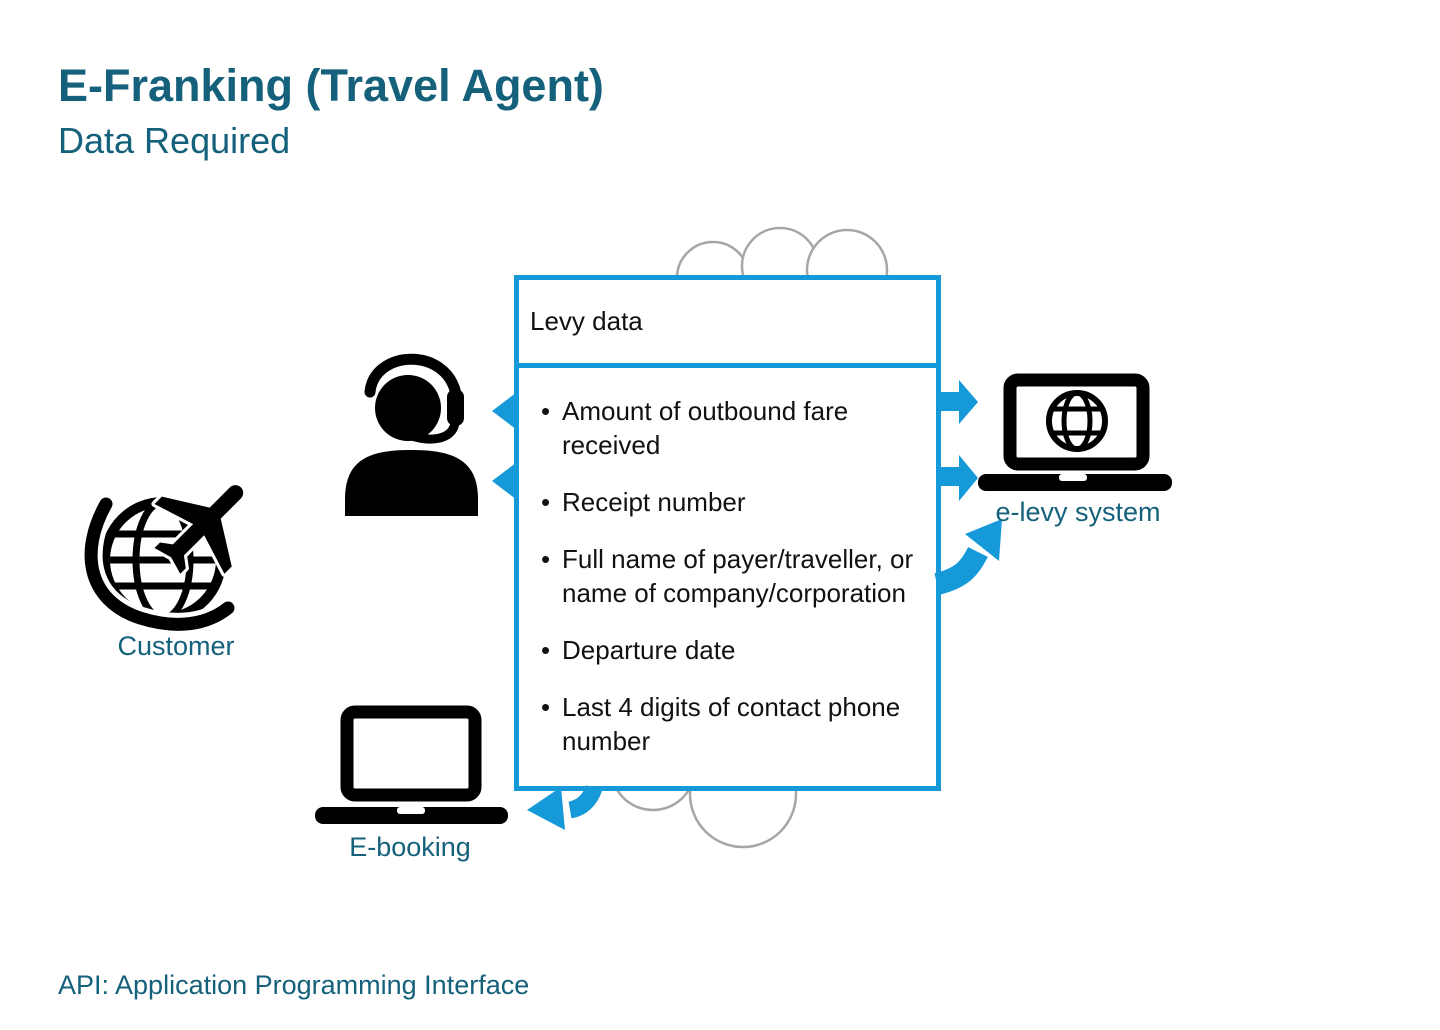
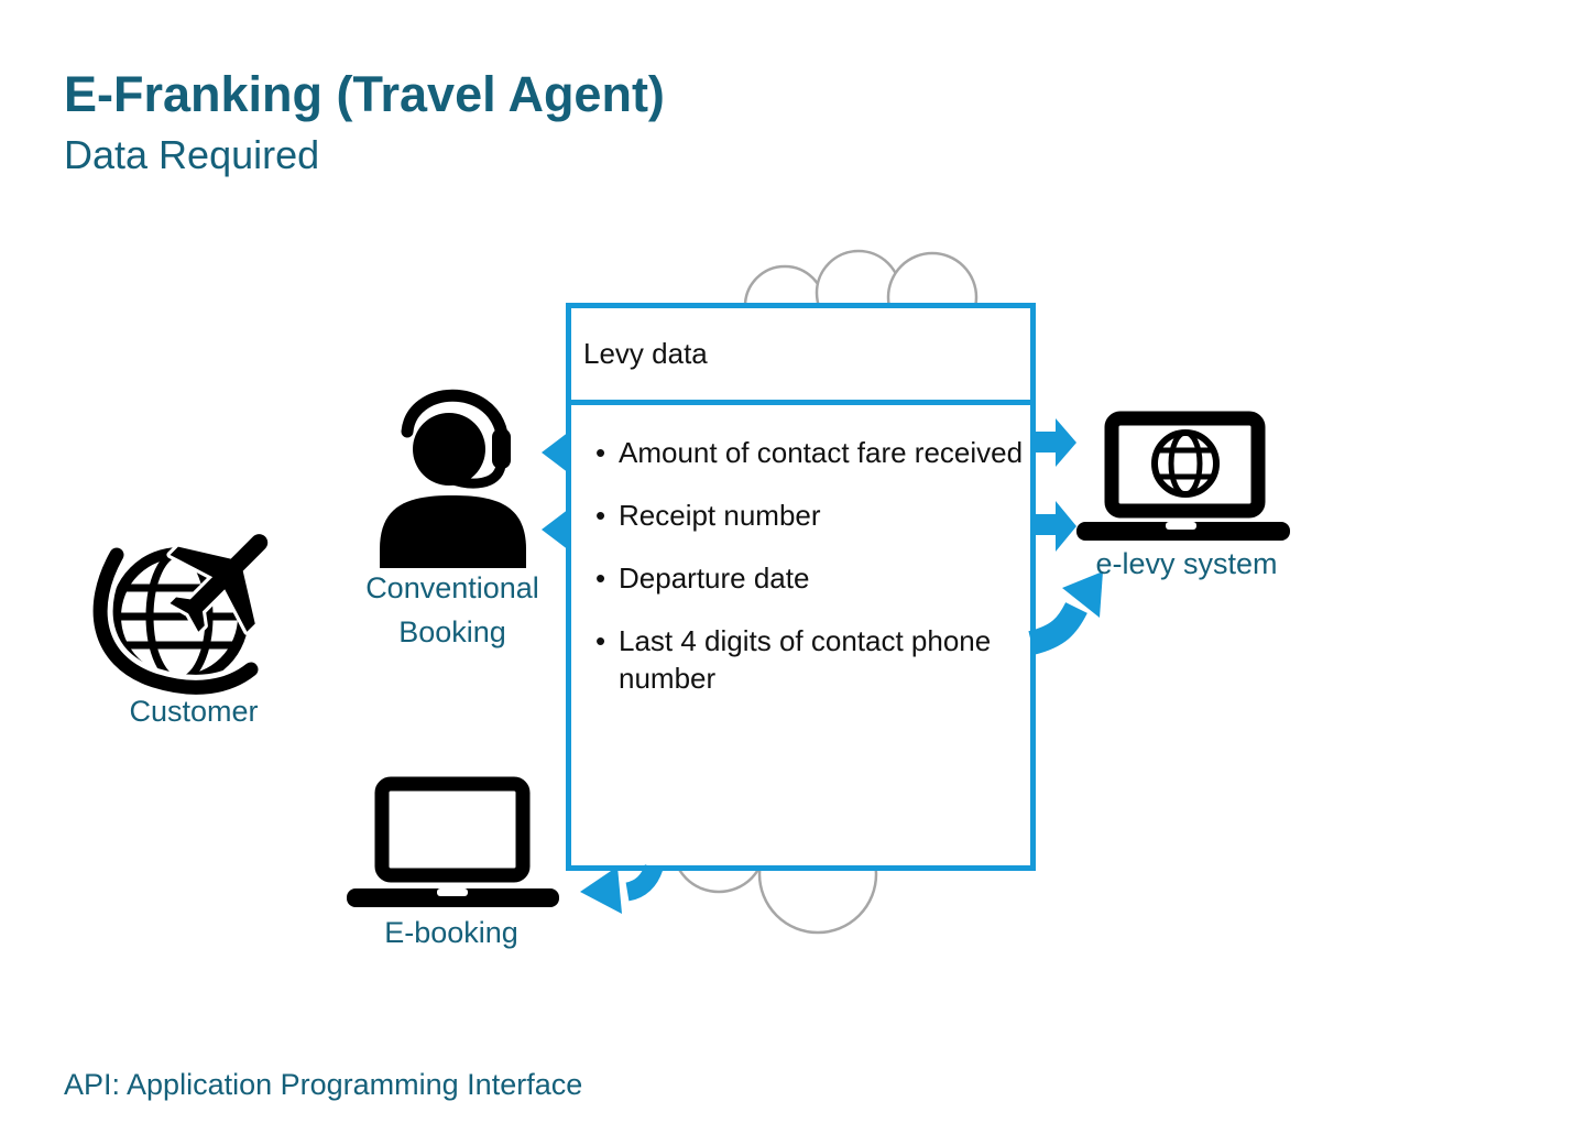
  E-Franking (Travel Agent)
  Data Required
  Levy data
- Amount of outbound fare received
+ Amount of contact fare received
  Receipt number
- Full name of payer/traveller, or name of company/corporation
  Departure date
  Last 4 digits of contact phone number
  Customer
+ Conventional Booking
  E-booking
  e-levy system
  API: Application Programming Interface
